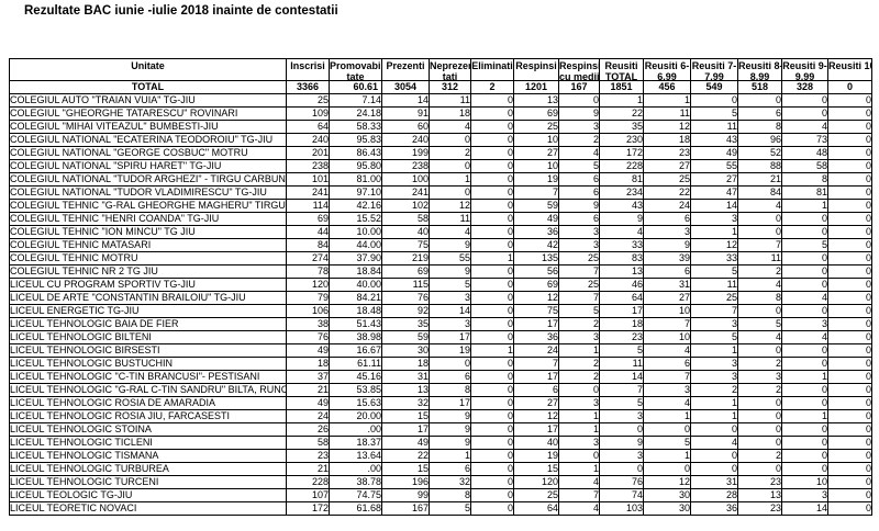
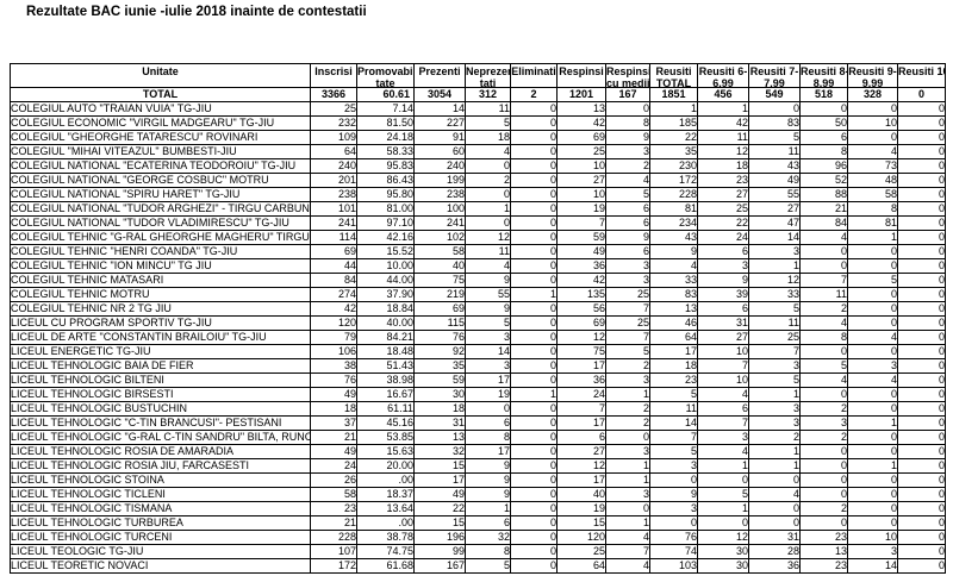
  Rezultate BAC iunie -iulie 2018 inainte de contestatii
  Unitate	Inscrisi	Promovabitate	Prezenti	Neprezetati	Eliminati	Respinsi	Respinscu medii	ReusitiTOTAL	Reusiti 6-6.99	Reusiti 7-7.99	Reusiti 88.99	Reusiti 9-9.99	Reusiti 1
  TOTAL	3366	60.61	3054	312	2	1201	167	1851	456	549	518	328	0
  COLEGIUL AUTO "TRAIAN VUIA" TG-JIU	25	7.14	14	11	0	13	0	1	1	0	0	0	0
+ COLEGIUL ECONOMIC "VIRGIL MADGEARU" TG-JIU	232	81.50	227	5	0	42	8	185	42	83	50	10	0
  COLEGIUL "GHEORGHE TATARESCU" ROVINARI	109	24.18	91	18	0	69	9	22	11	5	6	0	0
  COLEGIUL "MIHAI VITEAZUL" BUMBESTI-JIU	64	58.33	60	4	0	25	3	35	12	11	8	4	0
  COLEGIUL NATIONAL "ECATERINA TEODOROIU" TG-JIU	240	95.83	240	0	0	10	2	230	18	43	96	73	0
  COLEGIUL NATIONAL "GEORGE COSBUC" MOTRU	201	86.43	199	2	0	27	4	172	23	49	52	48	0
  COLEGIUL NATIONAL "SPIRU HARET" TG-JIU	238	95.80	238	0	0	10	5	228	27	55	88	58	0
  COLEGIUL NATIONAL "TUDOR ARGHEZI" - TIRGU CARBUN	101	81.00	100	1	0	19	6	81	25	27	21	8	0
  COLEGIUL NATIONAL "TUDOR VLADIMIRESCU" TG-JIU	241	97.10	241	0	0	7	6	234	22	47	84	81	0
  COLEGIUL TEHNIC "G-RAL GHEORGHE MAGHERU" TIRGU	114	42.16	102	12	0	59	9	43	24	14	4	1	0
  COLEGIUL TEHNIC "HENRI COANDA" TG-JIU	69	15.52	58	11	0	49	6	9	6	3	0	0	0
  COLEGIUL TEHNIC "ION MINCU" TG JIU	44	10.00	40	4	0	36	3	4	3	1	0	0	0
  COLEGIUL TEHNIC MATASARI	84	44.00	75	9	0	42	3	33	9	12	7	5	0
  COLEGIUL TEHNIC MOTRU	274	37.90	219	55	1	135	25	83	39	33	11	0	0
- COLEGIUL TEHNIC NR 2 TG JIU	78	18.84	69	9	0	56	7	13	6	5	2	0	0
+ COLEGIUL TEHNIC NR 2 TG JIU	42	18.84	69	9	0	56	7	13	6	5	2	0	0
  LICEUL CU PROGRAM SPORTIV TG-JIU	120	40.00	115	5	0	69	25	46	31	11	4	0	0
  LICEUL DE ARTE "CONSTANTIN BRAILOIU" TG-JIU	79	84.21	76	3	0	12	7	64	27	25	8	4	0
  LICEUL ENERGETIC TG-JIU	106	18.48	92	14	0	75	5	17	10	7	0	0	0
  LICEUL TEHNOLOGIC BAIA DE FIER	38	51.43	35	3	0	17	2	18	7	3	5	3	0
  LICEUL TEHNOLOGIC BILTENI	76	38.98	59	17	0	36	3	23	10	5	4	4	0
  LICEUL TEHNOLOGIC BIRSESTI	49	16.67	30	19	1	24	1	5	4	1	0	0	0
  LICEUL TEHNOLOGIC BUSTUCHIN	18	61.11	18	0	0	7	2	11	6	3	2	0	0
  LICEUL TEHNOLOGIC "C-TIN BRANCUSI"- PESTISANI	37	45.16	31	6	0	17	2	14	7	3	3	1	0
  LICEUL TEHNOLOGIC "G-RAL C-TIN SANDRU" BILTA, RUNC	21	53.85	13	8	0	6	0	7	3	2	2	0	0
  LICEUL TEHNOLOGIC ROSIA DE AMARADIA	49	15.63	32	17	0	27	3	5	4	1	0	0	0
  LICEUL TEHNOLOGIC ROSIA JIU, FARCASESTI	24	20.00	15	9	0	12	1	3	1	1	0	1	0
  LICEUL TEHNOLOGIC STOINA	26	.00	17	9	0	17	1	0	0	0	0	0	0
  LICEUL TEHNOLOGIC TICLENI	58	18.37	49	9	0	40	3	9	5	4	0	0	0
  LICEUL TEHNOLOGIC TISMANA	23	13.64	22	1	0	19	0	3	1	0	2	0	0
  LICEUL TEHNOLOGIC TURBUREA	21	.00	15	6	0	15	1	0	0	0	0	0	0
  LICEUL TEHNOLOGIC TURCENI	228	38.78	196	32	0	120	4	76	12	31	23	10	0
  LICEUL TEOLOGIC TG-JIU	107	74.75	99	8	0	25	7	74	30	28	13	3	0
  LICEUL TEORETIC NOVACI	172	61.68	167	5	0	64	4	103	30	36	23	14	0
